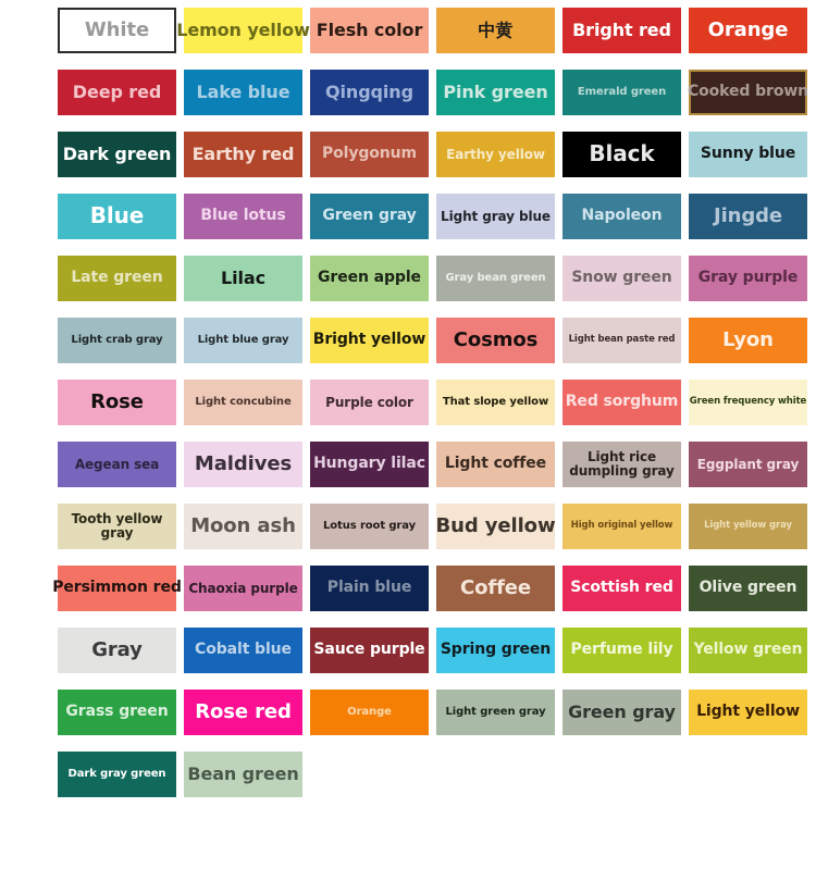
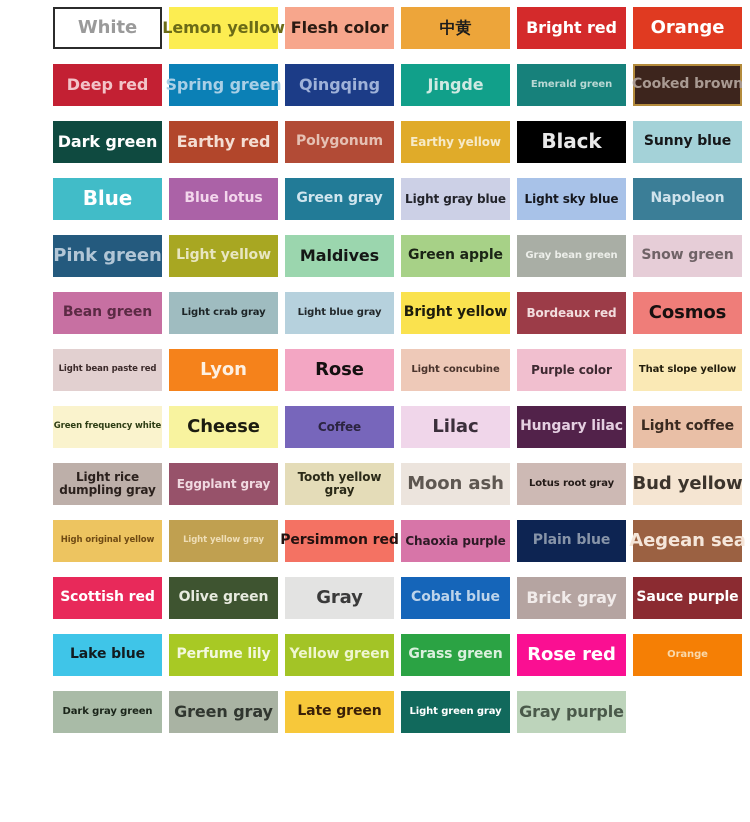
  White
  Lemon yellow
  Flesh color
  中黄
  Bright red
  Orange
  Deep red
- Lake blue
+ Spring green
  Qingqing
- Pink green
+ Jingde
  Emerald green
  Cooked brown
  Dark green
  Earthy red
  Polygonum
  Earthy yellow
  Black
  Sunny blue
  Blue
  Blue lotus
  Green gray
  Light gray blue
+ Light sky blue
  Napoleon
- Jingde
+ Pink green
- Late green
+ Light yellow
- Lilac
+ Maldives
  Green apple
  Gray bean green
  Snow green
- Gray purple
+ Bean green
  Light crab gray
  Light blue gray
  Bright yellow
+ Bordeaux red
  Cosmos
  Light bean paste red
  Lyon
  Rose
  Light concubine
  Purple color
  That slope yellow
- Red sorghum
  Green frequency white
+ Cheese
- Aegean sea
+ Coffee
- Maldives
+ Lilac
  Hungary lilac
  Light coffee
  Light rice dumpling gray
  Eggplant gray
  Tooth yellow gray
  Moon ash
  Lotus root gray
  Bud yellow
  High original yellow
  Light yellow gray
  Persimmon red
  Chaoxia purple
  Plain blue
- Coffee
+ Aegean sea
  Scottish red
  Olive green
  Gray
  Cobalt blue
+ Brick gray
  Sauce purple
- Spring green
+ Lake blue
  Perfume lily
  Yellow green
  Grass green
  Rose red
  Orange
- Light green gray
+ Dark gray green
  Green gray
- Light yellow
+ Late green
- Dark gray green
+ Light green gray
- Bean green
+ Gray purple
